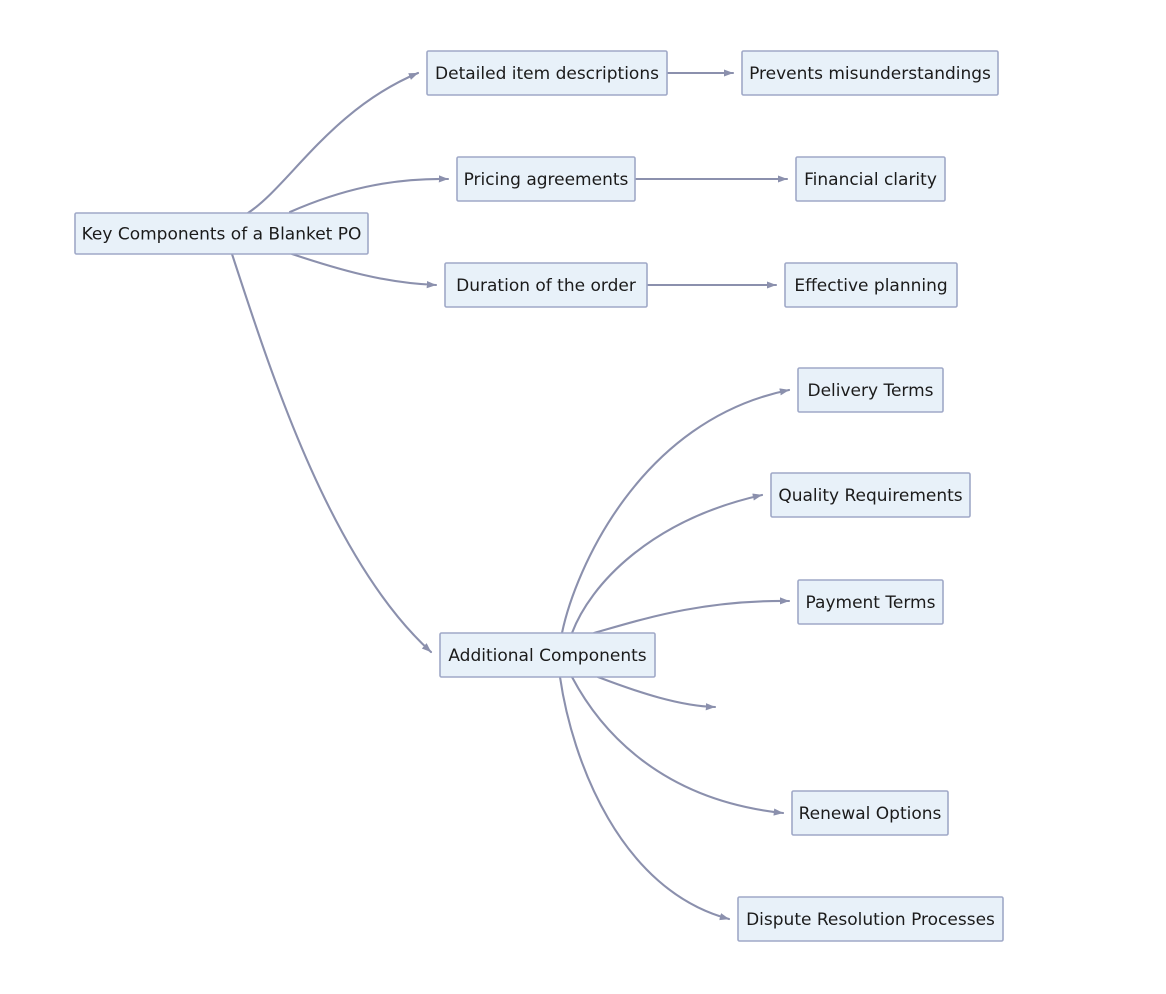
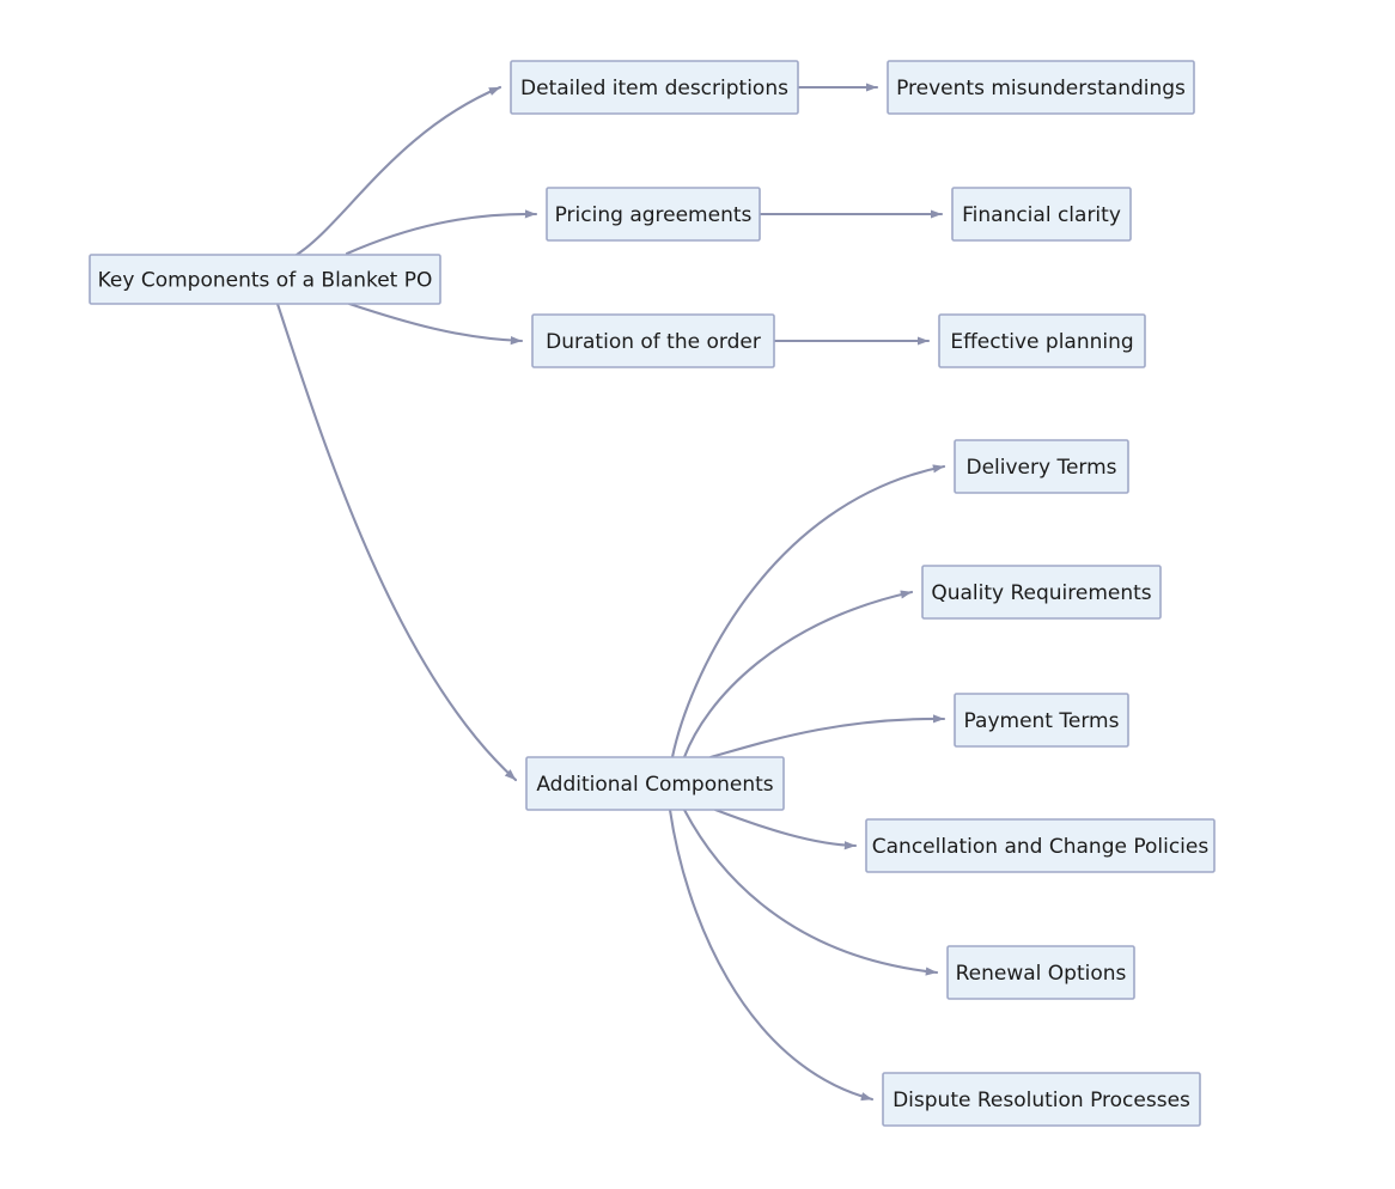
  Key Components of a Blanket PO
  Detailed item descriptions
  Prevents misunderstandings
  Pricing agreements
  Financial clarity
  Duration of the order
  Effective planning
  Additional Components
  Delivery Terms
  Quality Requirements
  Payment Terms
+ Cancellation and Change Policies
  Renewal Options
  Dispute Resolution Processes
